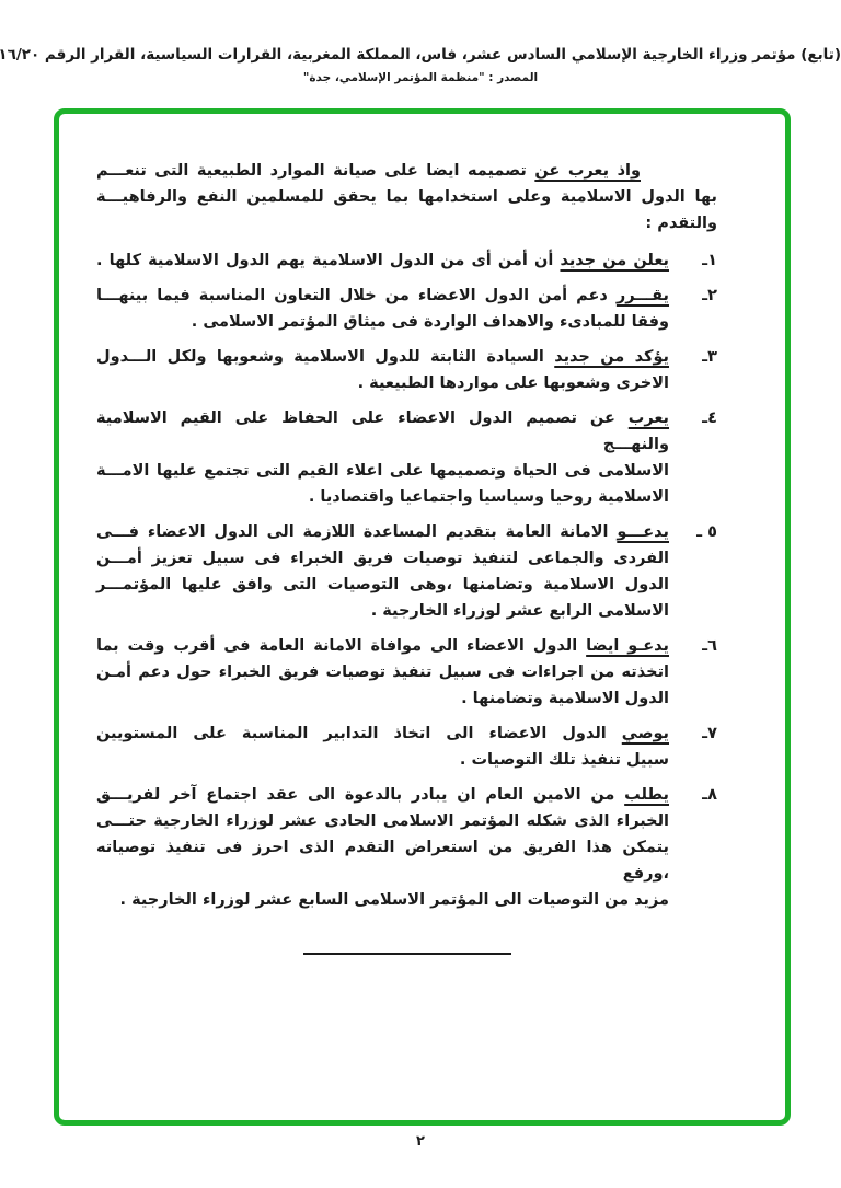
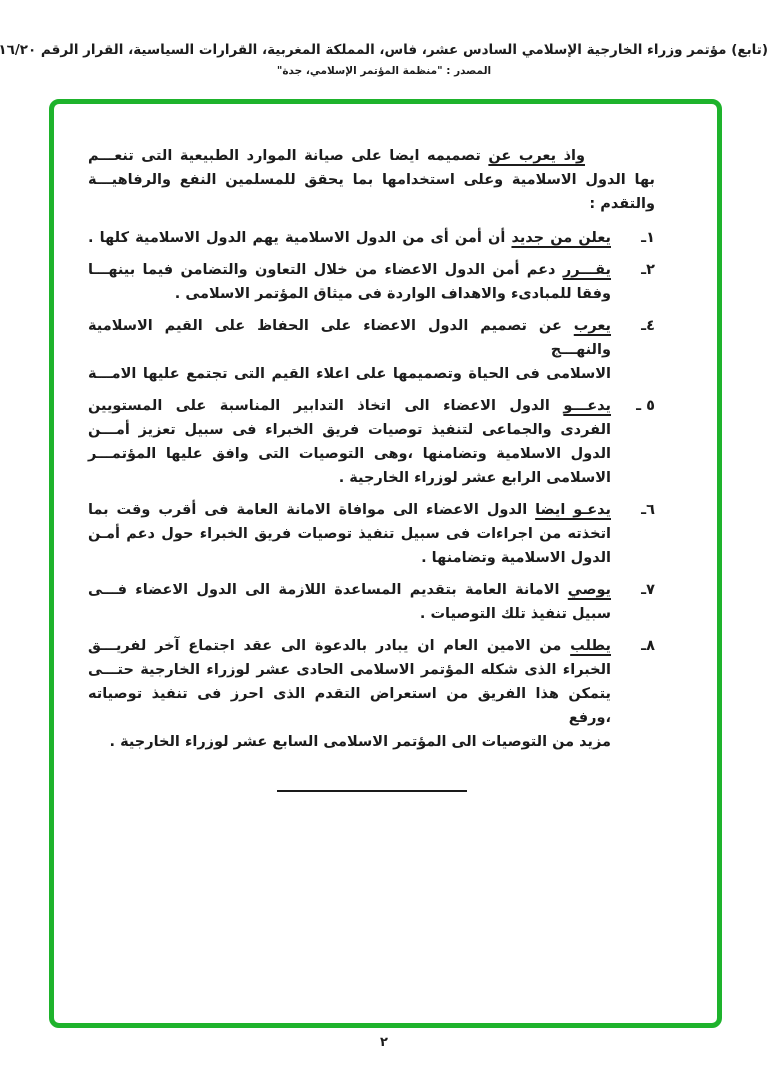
  (تابع) مؤتمر وزراء الخارجية الإسلامي السادس عشر، فاس، المملكة المغربية، القرارات السياسية، القرار الرقم ١٦/٢٠
  المصدر : "منظمة المؤتمر الإسلامي، جدة"
  واذ يعرب عن تصميمه ايضا على صيانة الموارد الطبيعية التى تنعـــم
  بها الدول الاسلامية وعلى استخدامها بما يحقق للمسلمين النفع والرفاهيـــة
  والتقدم :
  ١ـ
  يعلن من جديد أن أمن أى من الدول الاسلامية يهم الدول الاسلامية كلها .
  ٢ـ
- يقـــرر دعم أمن الدول الاعضاء من خلال التعاون المناسبة فيما بينهـــا
+ يقـــرر دعم أمن الدول الاعضاء من خلال التعاون والتضامن فيما بينهـــا
  وفقا للمبادىء والاهداف الواردة فى ميثاق المؤتمر الاسلامى .
- ٣ـ
- يؤكد من جديد السيادة الثابتة للدول الاسلامية وشعوبها ولكل الـــدول
- الاخرى وشعوبها على مواردها الطبيعية .
  ٤ـ
  يعرب عن تصميم الدول الاعضاء على الحفاظ على القيم الاسلامية والنهـــج
  الاسلامى فى الحياة وتصميمها على اعلاء القيم التى تجتمع عليها الامـــة
- الاسلامية روحيا وسياسيا واجتماعيا واقتصاديا .
  ٥ ـ
- يدعـــو الامانة العامة بتقديم المساعدة اللازمة الى الدول الاعضاء فـــى
+ يدعـــو الدول الاعضاء الى اتخاذ التدابير المناسبة على المستويين
  الفردى والجماعى لتنفيذ توصيات فريق الخبراء فى سبيل تعزيز أمـــن
  الدول الاسلامية وتضامنها ،وهى التوصيات التى وافق عليها المؤتمـــر
  الاسلامى الرابع عشر لوزراء الخارجية .
  ٦ـ
  يدعـو ايضا الدول الاعضاء الى موافاة الامانة العامة فى أقرب وقت بما
  اتخذته من اجراءات فى سبيل تنفيذ توصيات فريق الخبراء حول دعم أمـن
  الدول الاسلامية وتضامنها .
  ٧ـ
- يوصي الدول الاعضاء الى اتخاذ التدابير المناسبة على المستويين
+ يوصي الامانة العامة بتقديم المساعدة اللازمة الى الدول الاعضاء فـــى
  سبيل تنفيذ تلك التوصيات .
  ٨ـ
  يطلب من الامين العام ان يبادر بالدعوة الى عقد اجتماع آخر لفريـــق
  الخبراء الذى شكله المؤتمر الاسلامى الحادى عشر لوزراء الخارجية حتـــى
  يتمكن هذا الفريق من استعراض التقدم الذى احرز فى تنفيذ توصياته ،ورفع
  مزيد من التوصيات الى المؤتمر الاسلامى السابع عشر لوزراء الخارجية .
  ٢
